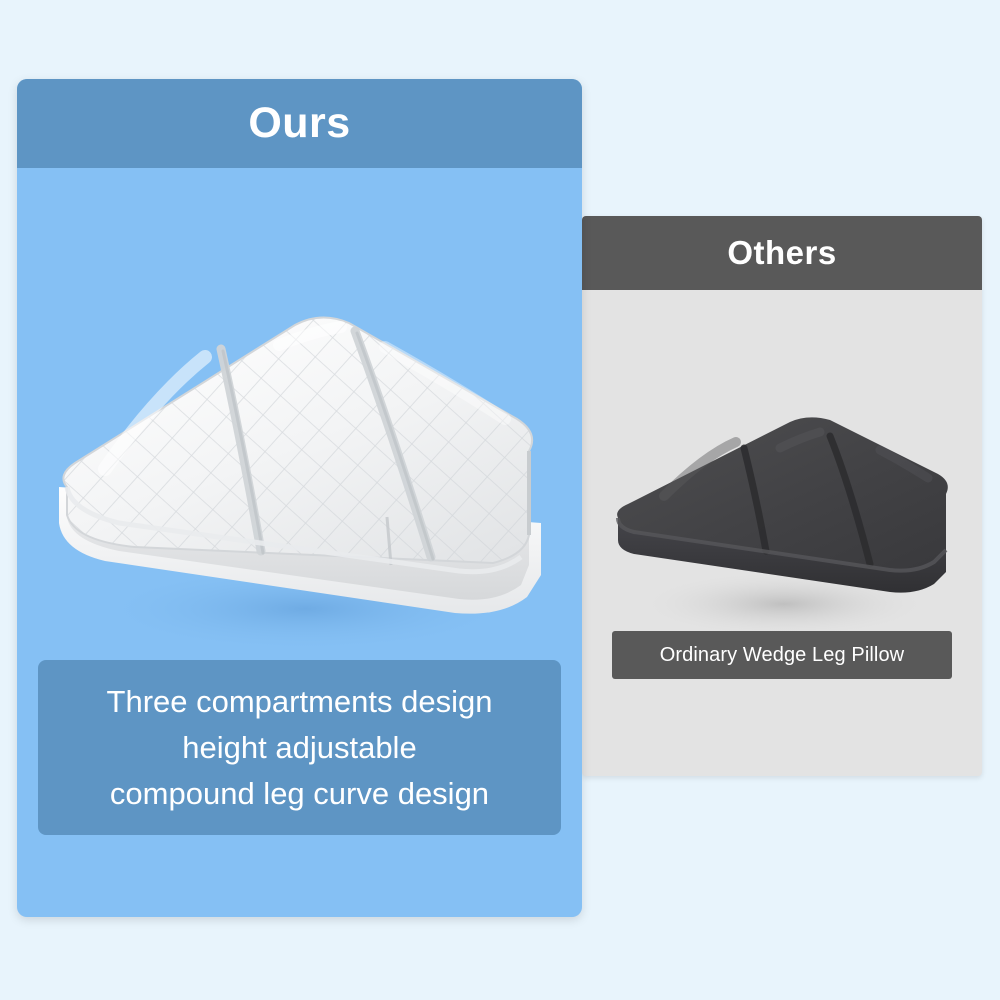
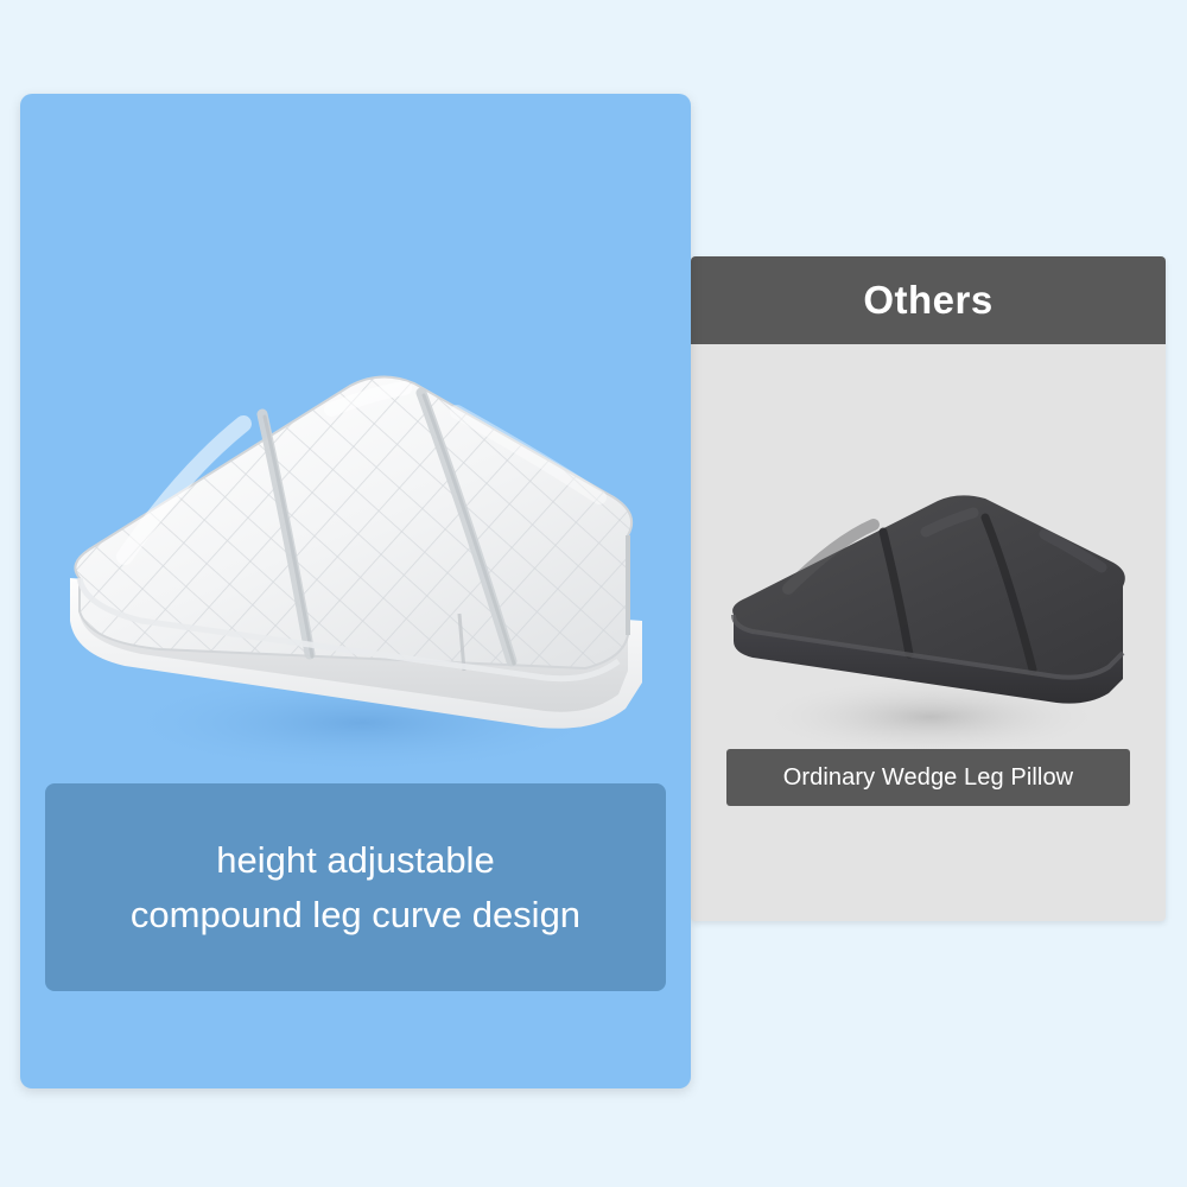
  Others
  Ordinary Wedge Leg Pillow
- Ours
- Three compartments design
  height adjustable
  compound leg curve design
